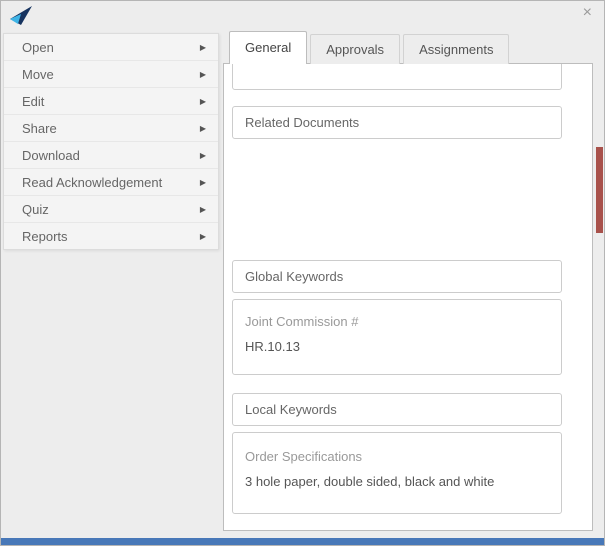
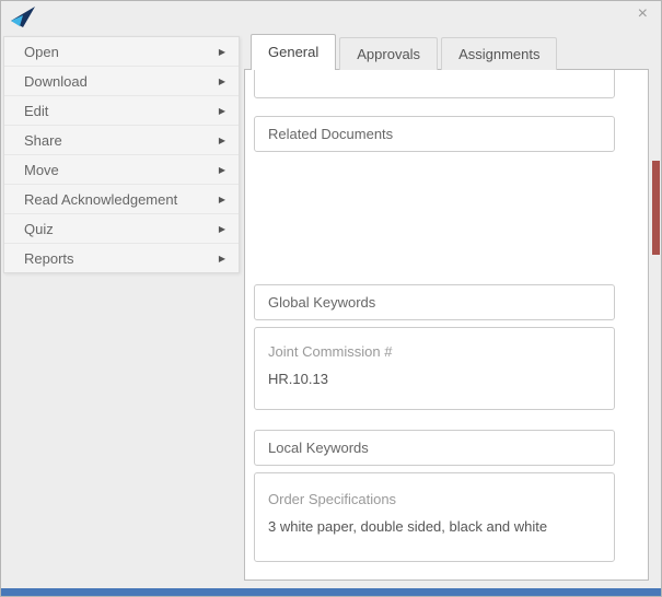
  ×
  Open
  ▶
- Move
+ Download
  ▶
  Edit
  ▶
  Share
  ▶
- Download
+ Move
  ▶
  Read Acknowledgement
  ▶
  Quiz
  ▶
  Reports
  ▶
  General
  Approvals
  Assignments
  Related Documents
  Global Keywords
  Joint Commission #
  HR.10.13
  Local Keywords
  Order Specifications
- 3 hole paper, double sided, black and white
+ 3 white paper, double sided, black and white
